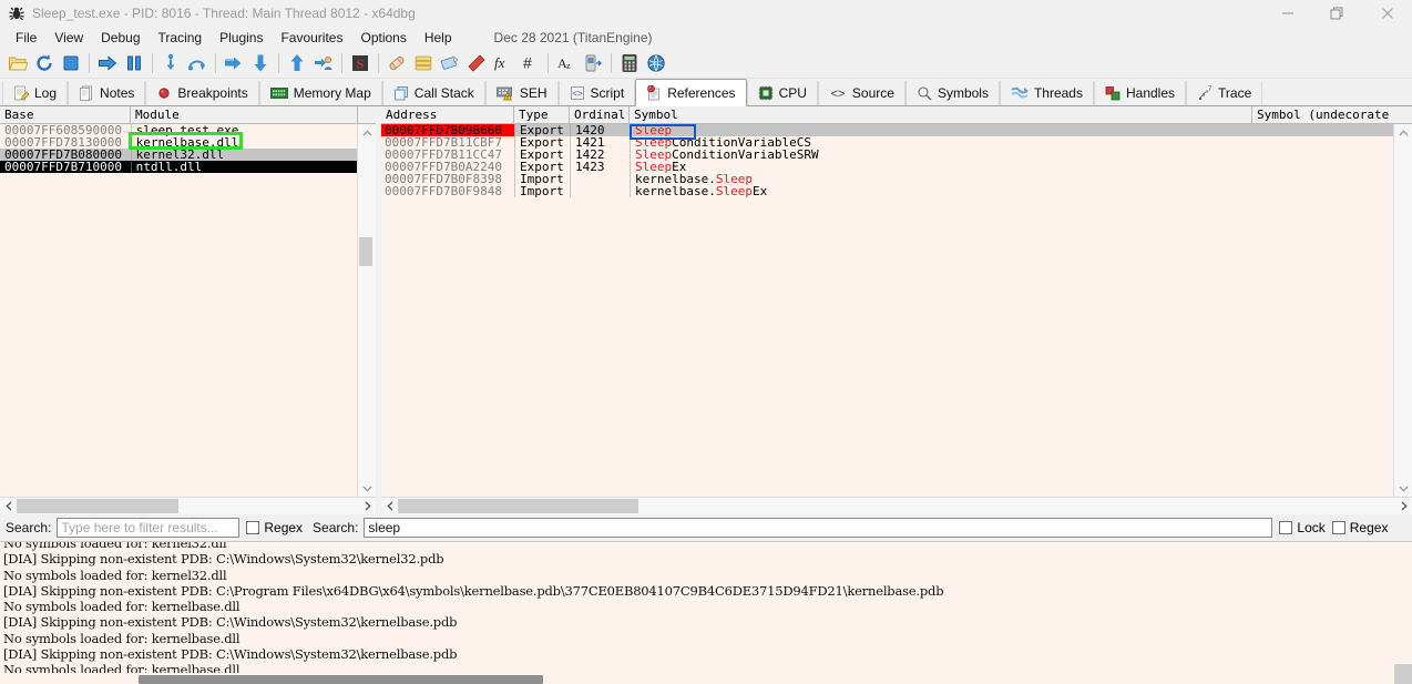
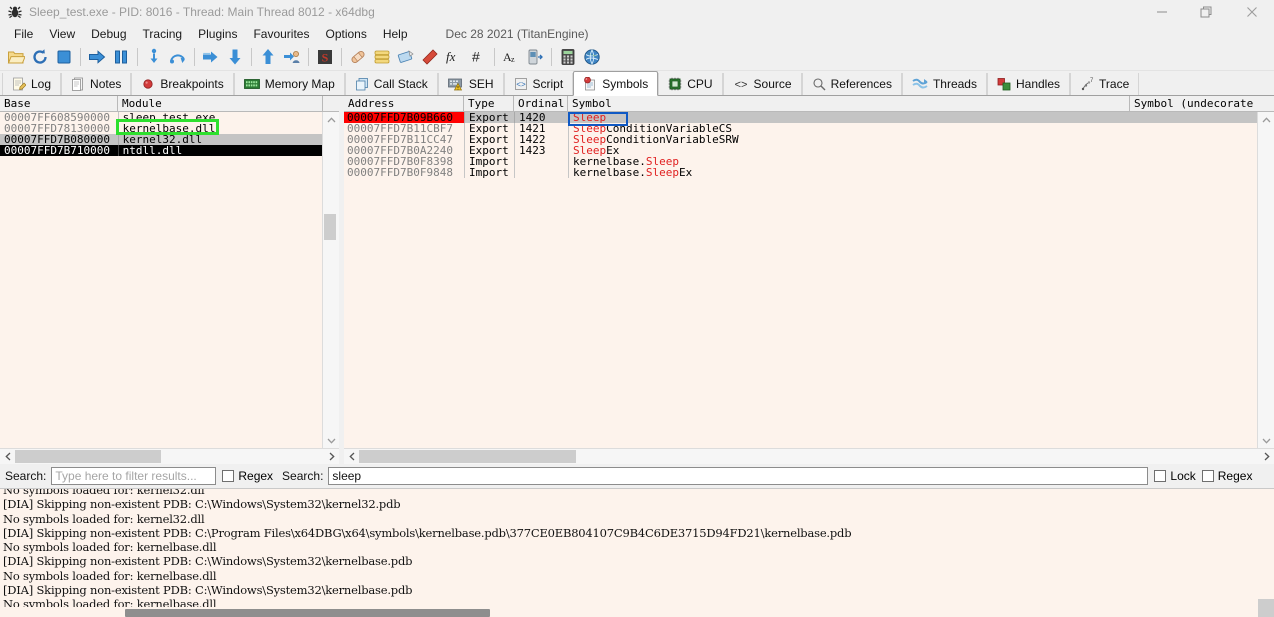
  Sleep_test.exe - PID: 8016 - Thread: Main Thread 8012 - x64dbg
  File
  View
  Debug
  Tracing
  Plugins
  Favourites
  Options
  Help
  Dec 28 2021 (TitanEngine)
  S
  fx
  #
  A
  z
  Log
  Notes
  Breakpoints
  Memory Map
  Call Stack
  SEH
  <>
  Script
- References
+ Symbols
  CPU
  <>
  Source
- Symbols
+ References
  Threads
  Handles
  Trace
  Base
  Module
  00007FF608590000
  sleep_test.exe
  00007FFD78130000
  kernelbase.dll
  00007FFD7B080000
  kernel32.dll
  00007FFD7B710000
  ntdll.dll
  Address
  Type
  Ordinal
  Symbol
  Symbol (undecorate
  00007FFD7B09B660
  Export
  1420
  Sleep
  00007FFD7B11CBF7
  Export
  1421
  SleepConditionVariableCS
  00007FFD7B11CC47
  Export
  1422
  SleepConditionVariableSRW
  00007FFD7B0A2240
  Export
  1423
  SleepEx
  00007FFD7B0F8398
  Import
  kernelbase.Sleep
  00007FFD7B0F9848
  Import
  kernelbase.SleepEx
  Search:
  Type here to filter results...
  Regex
  Search:
  sleep
  Lock
  Regex
  No symbols loaded for: kernel32.dll
  [DIA] Skipping non-existent PDB: C:\Windows\System32\kernel32.pdb
  No symbols loaded for: kernel32.dll
  [DIA] Skipping non-existent PDB: C:\Program Files\x64DBG\x64\symbols\kernelbase.pdb\377CE0EB804107C9B4C6DE3715D94FD21\kernelbase.pdb
  No symbols loaded for: kernelbase.dll
  [DIA] Skipping non-existent PDB: C:\Windows\System32\kernelbase.pdb
  No symbols loaded for: kernelbase.dll
  [DIA] Skipping non-existent PDB: C:\Windows\System32\kernelbase.pdb
  No symbols loaded for: kernelbase.dll
